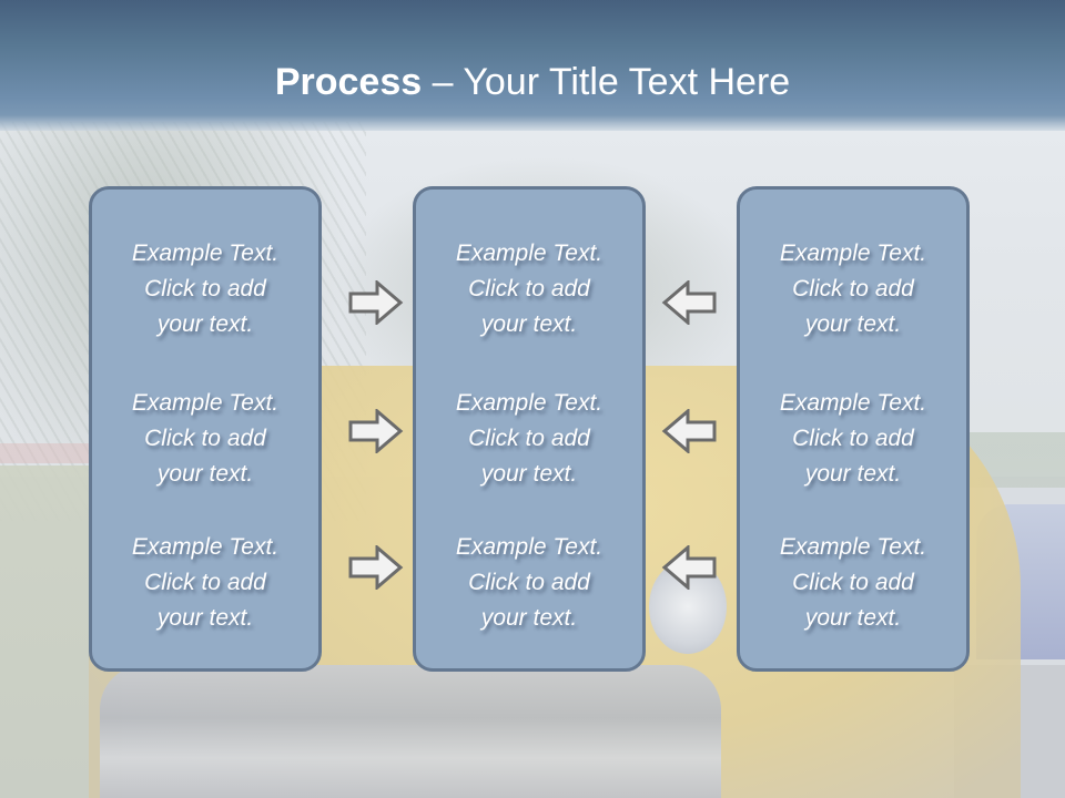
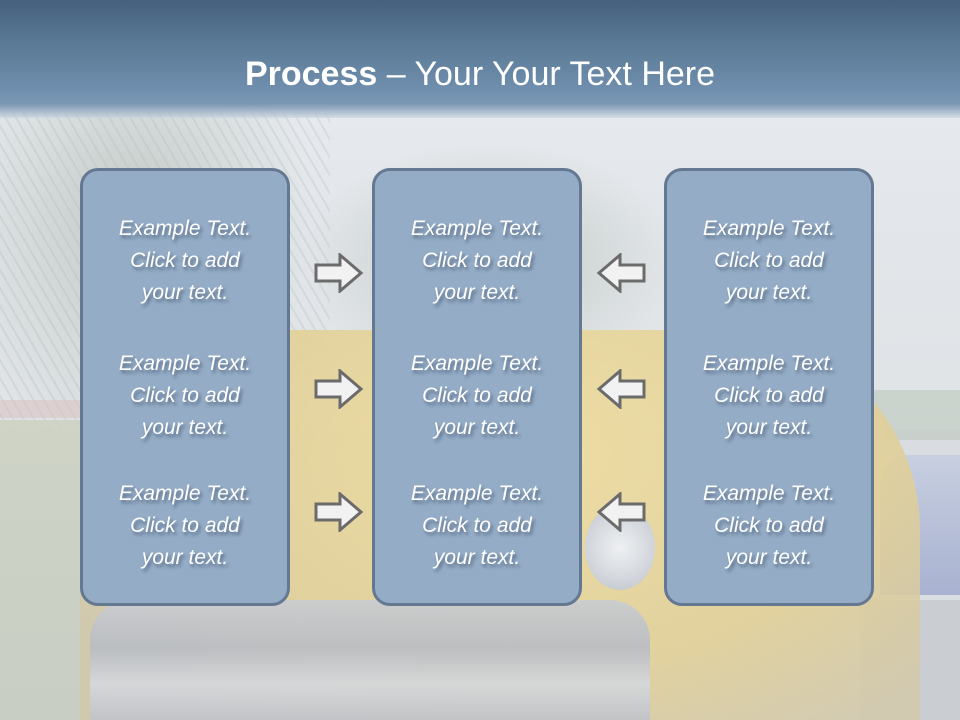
- Process – Your Title Text Here
+ Process – Your Your Text Here
  Example Text.
  Click to add
  your text.
  Example Text.
  Click to add
  your text.
  Example Text.
  Click to add
  your text.
  Example Text.
  Click to add
  your text.
  Example Text.
  Click to add
  your text.
  Example Text.
  Click to add
  your text.
  Example Text.
  Click to add
  your text.
  Example Text.
  Click to add
  your text.
  Example Text.
  Click to add
  your text.
